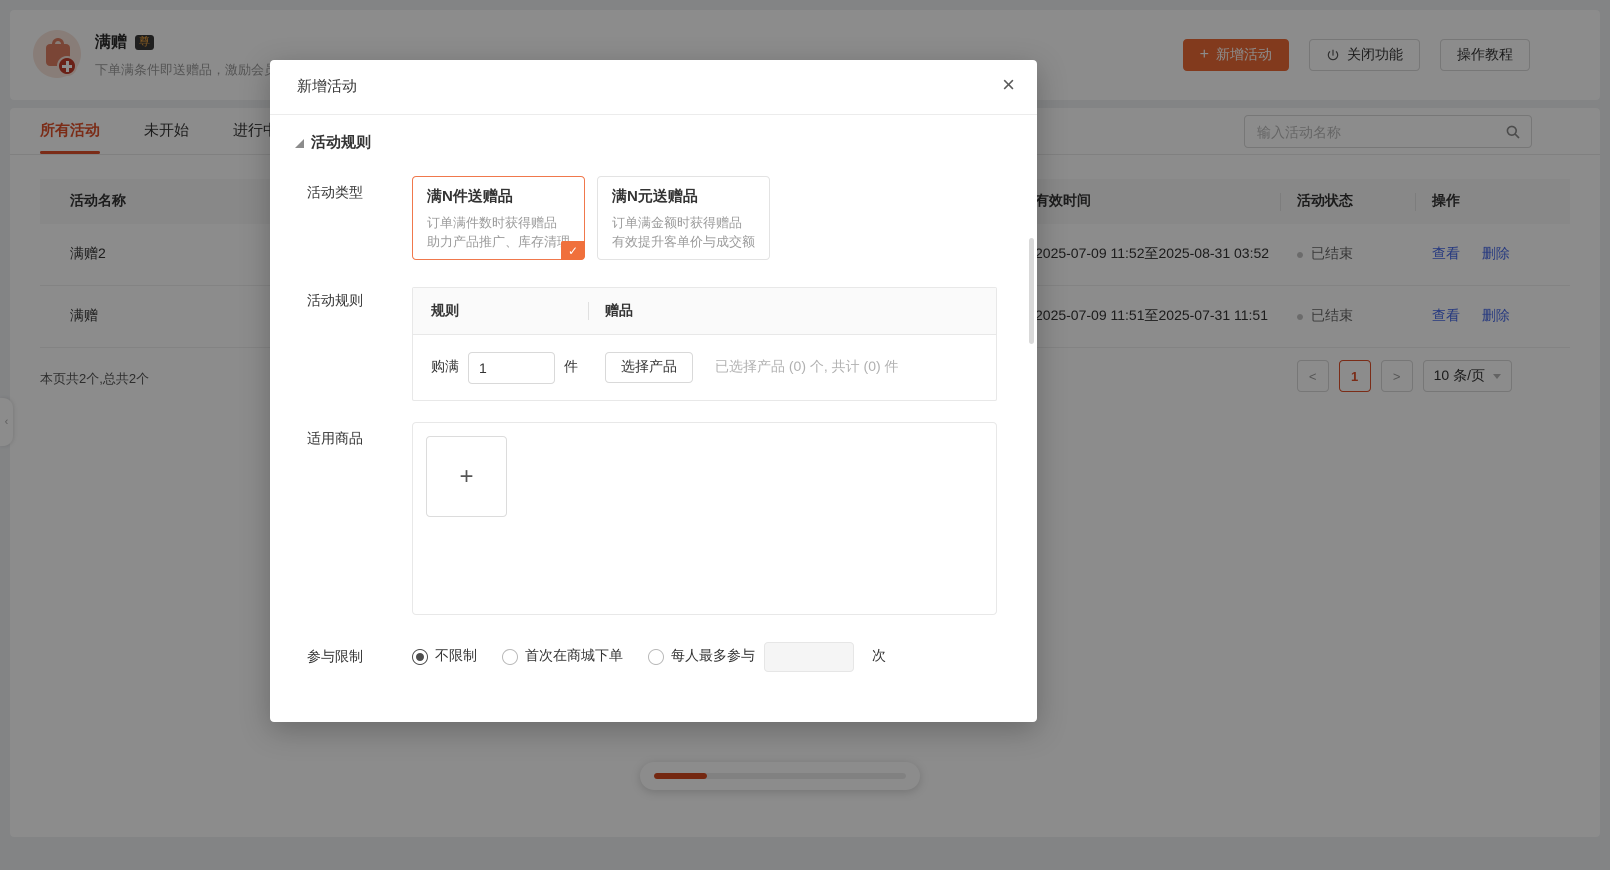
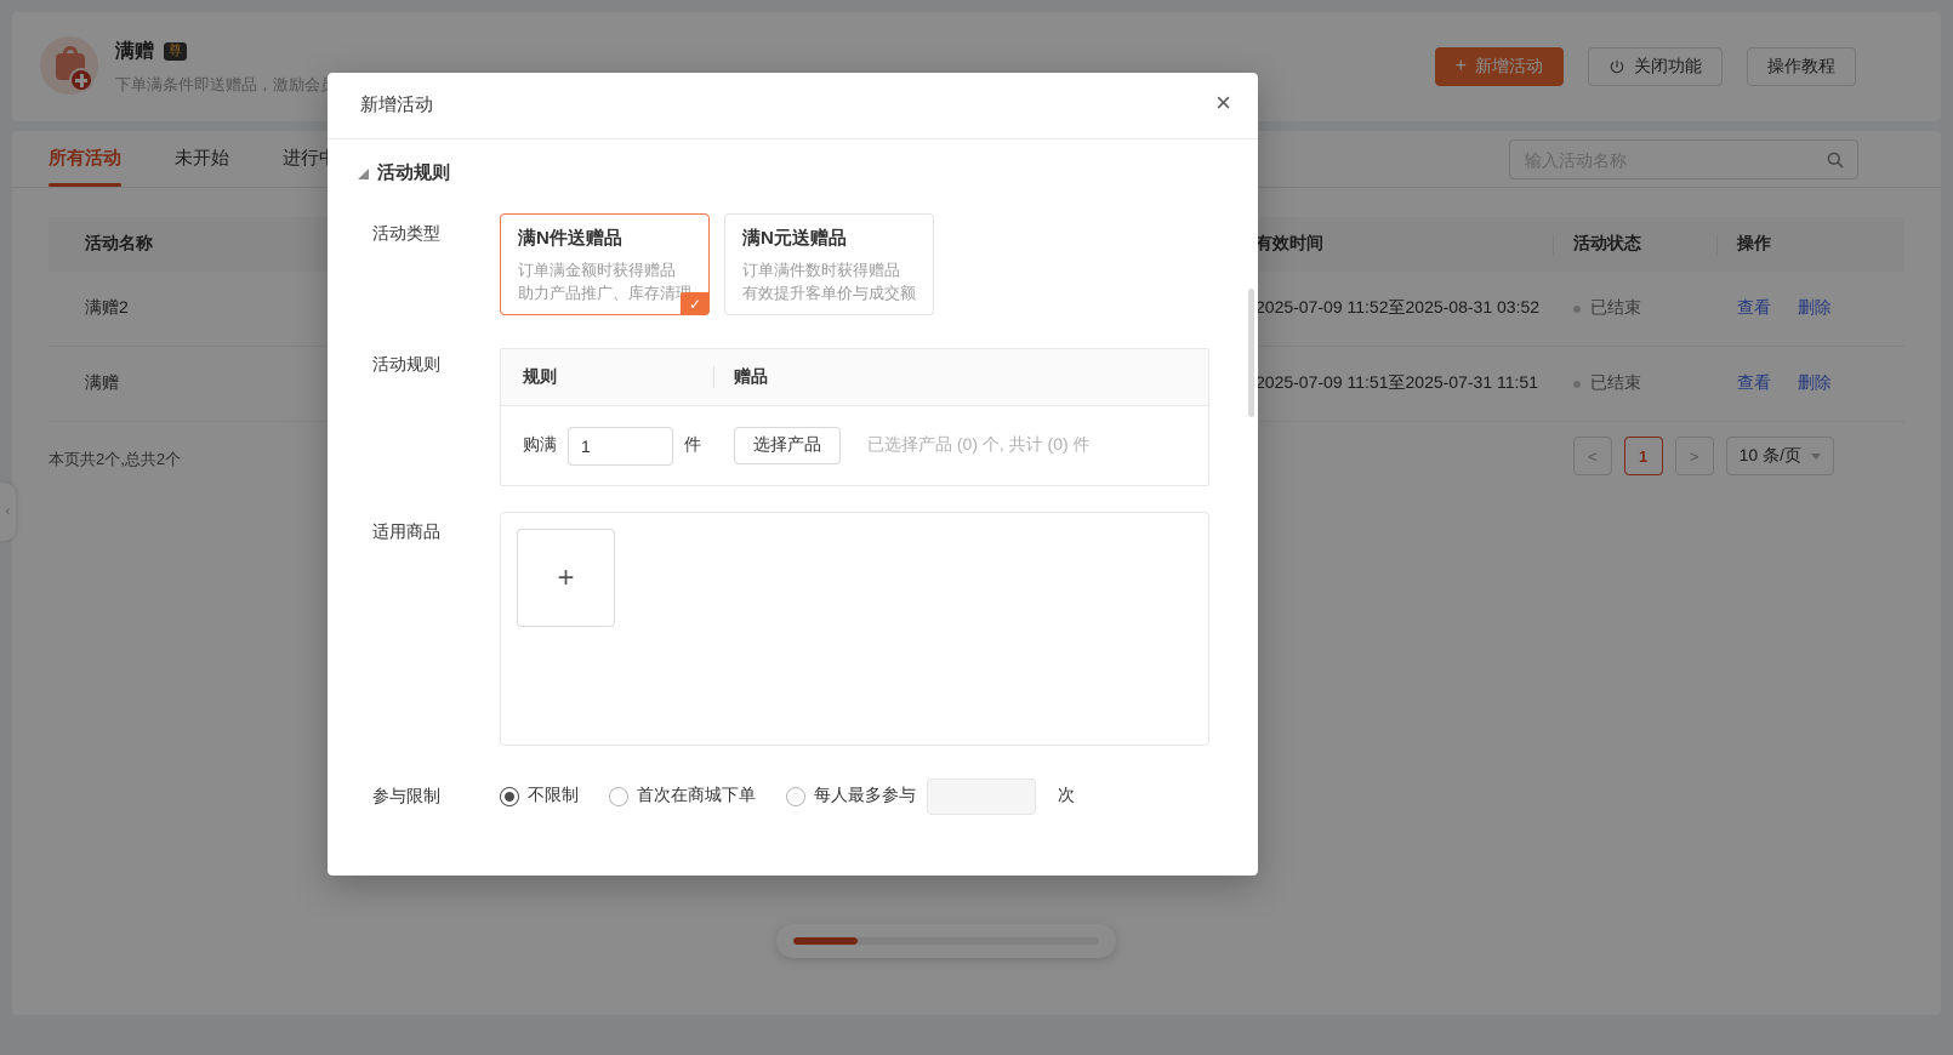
  满赠
  尊
  下单满条件即送赠品，激励会
  +
  新增活动
  关闭功能
  操作教程
  所有活动
  未开始
  输入活动名称
  活动名称
  有效时间
  活动状态
  操作
  满赠2
  2025-07-09 11:52至2025-08-31 03:52
  已结束
  查看 删除
  满赠
  2025-07-09 11:51至2025-07-31 11:51
  已结束
  查看 删除
  本页共2个,总共2个
  <
  1
  >
  10 条/页
  ‹
  新增活动
  ×
  活动规则
  活动类型
  满N件送赠品
- 订单满件数时获得赠品
+ 订单满金额时获得赠品
  助力产品推广、库存清
  ✓
  满N元送赠品
- 订单满金额时获得赠品
+ 订单满件数时获得赠品
  有效提升客单价与成交额
  活动规则
  规则
  赠品
  购满
  1
  件
  选择产品
  已选择产品 (0) 个, 共计 (0) 件
  适用商品
  +
  参与限制
  不限制
  首次在商城下单
  每人最多参与
  次
